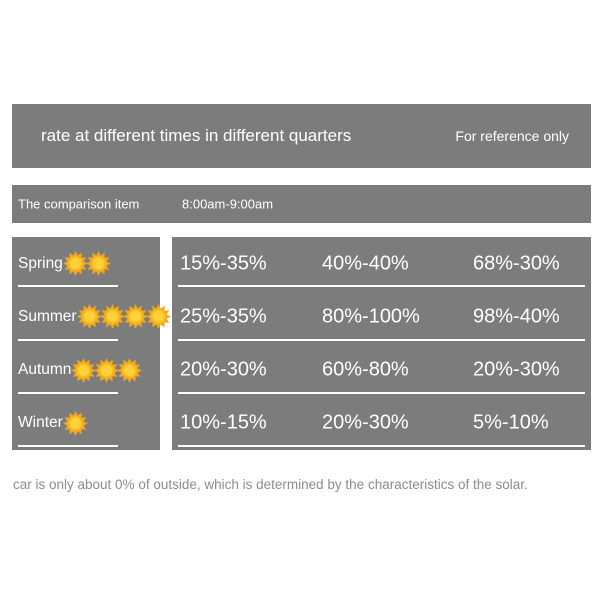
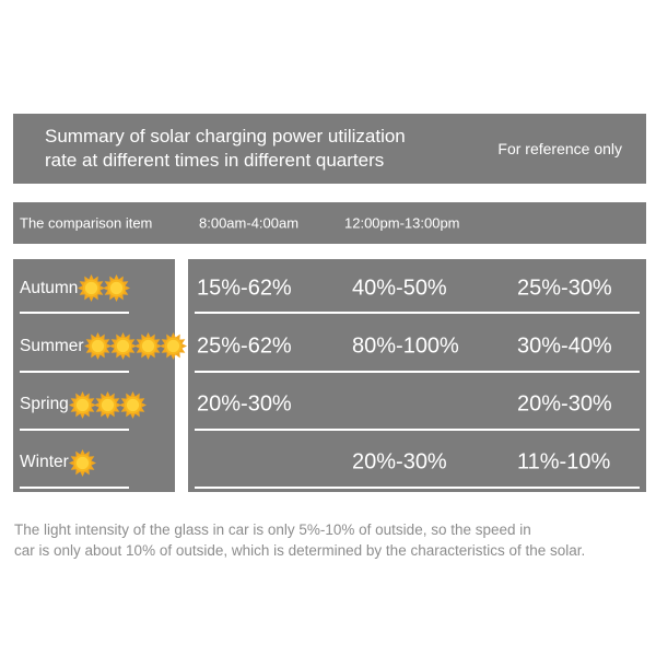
+ Summary of solar charging power utilization
  rate at different times in different quarters
  For reference only
  The comparison item
- 8:00am-9:00am
+ 8:00am-4:00am
+ 12:00pm-13:00pm
- Spring
+ Autumn
  Summer
- Autumn
+ Spring
  Winter
- 15%-35%
+ 15%-62%
- 40%-40%
+ 40%-50%
- 68%-30%
+ 25%-30%
- 25%-35%
+ 25%-62%
  80%-100%
- 98%-40%
+ 30%-40%
  20%-30%
- 60%-80%
  20%-30%
- 10%-15%
  20%-30%
- 5%-10%
+ 11%-10%
+ The light intensity of the glass in car is only 5%-10% of outside, so the speed in
- car is only about 0% of outside, which is determined by the characteristics of the solar.
+ car is only about 10% of outside, which is determined by the characteristics of the solar.
